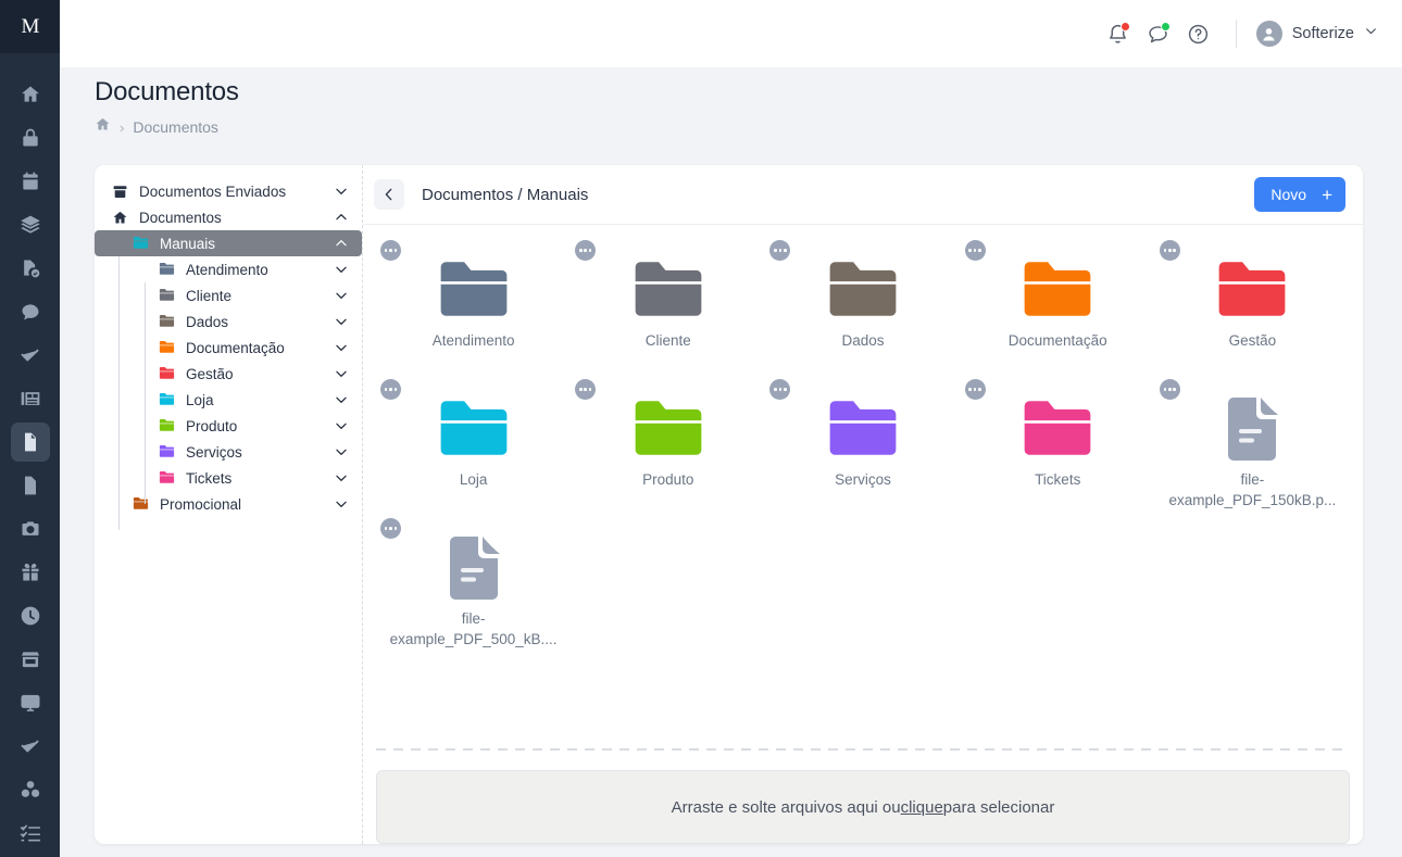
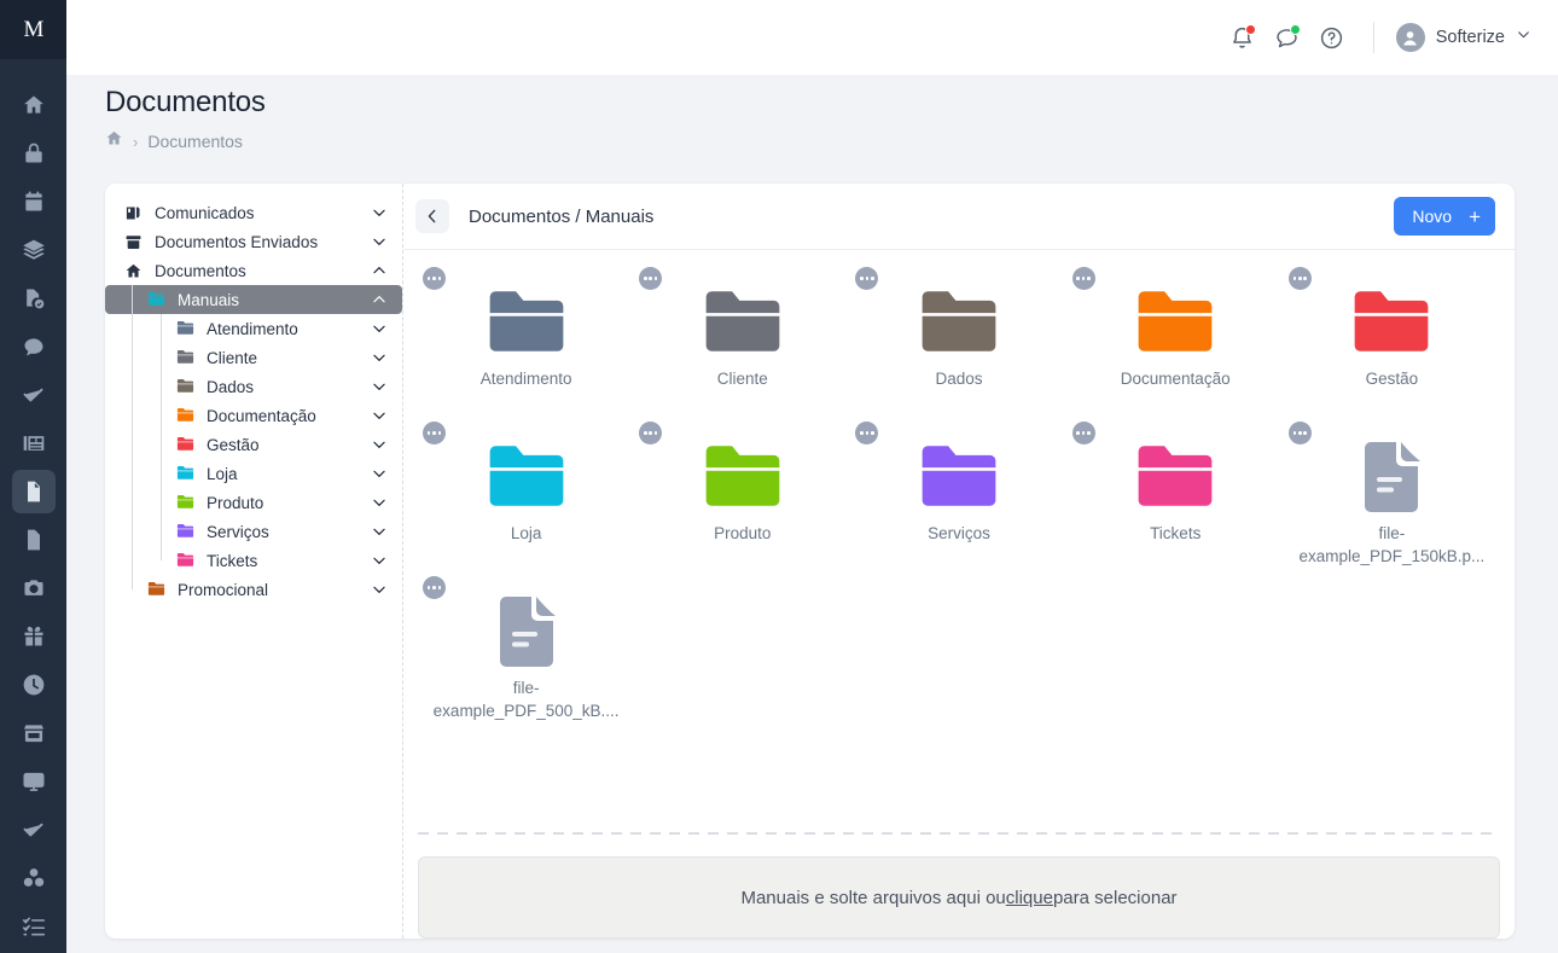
  M
  Softerize
  Documentos
  ›
  Documentos
+ Comunicados
  Documentos Enviados
  Documentos
  Manuais
  Atendimento
  Cliente
  Dados
  Documentação
  Gestão
  Loja
  Produto
  Serviços
  Tickets
  Promocional
  Documentos / Manuais
  Novo
  +
  Atendimento
  Cliente
  Dados
  Documentação
  Gestão
  Loja
  Produto
  Serviços
  Tickets
  file-example_PDF_150kB.p...
  file-example_PDF_500_kB....
- Arraste e solte arquivos aqui ou
+ Manuais e solte arquivos aqui ou
  clique
  para selecionar
